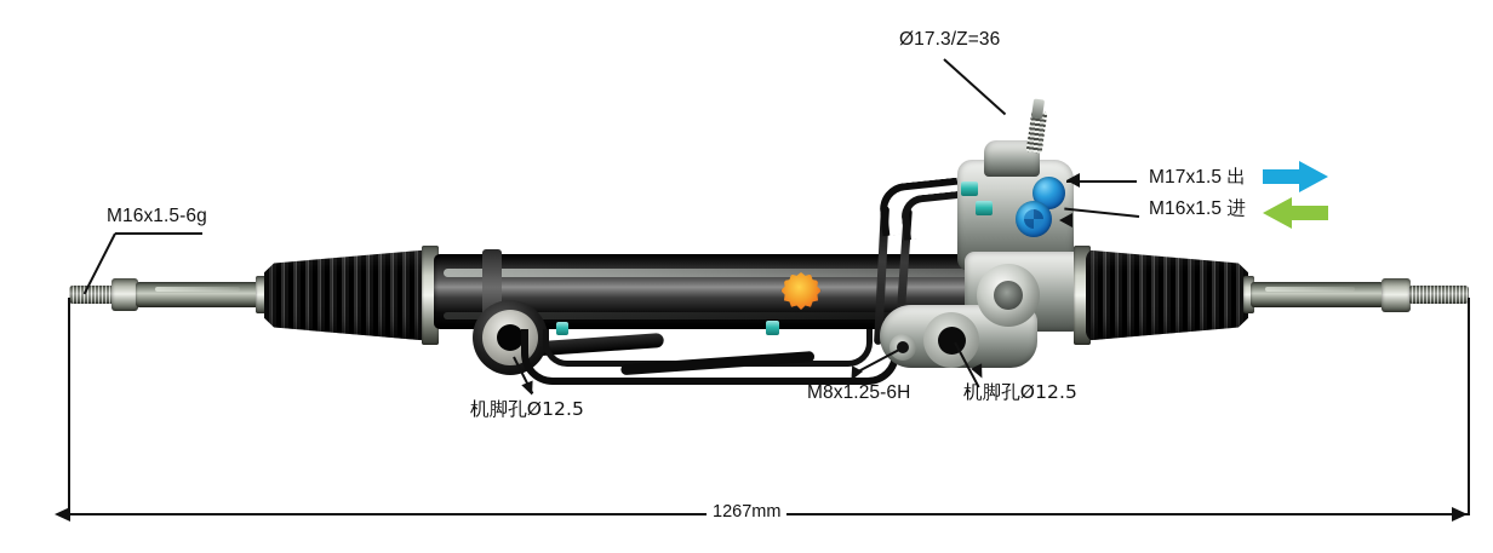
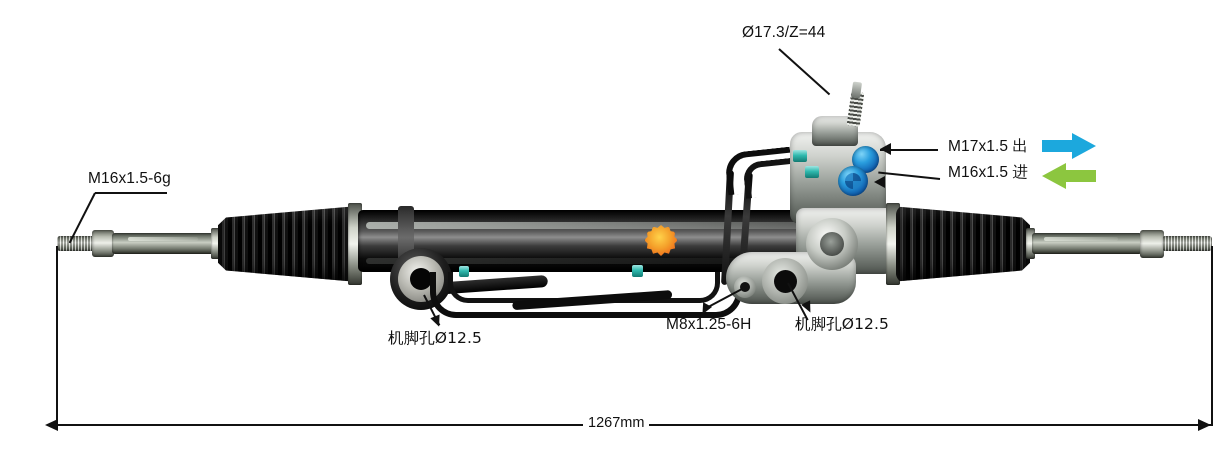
- Ø17.3/Z=36
+ Ø17.3/Z=44
  M16x1.5-6g
  M17x1.5 出
  M16x1.5 进
  机脚孔Ø12.5
  M8x1.25-6H
  机脚孔Ø12.5
  1267mm
